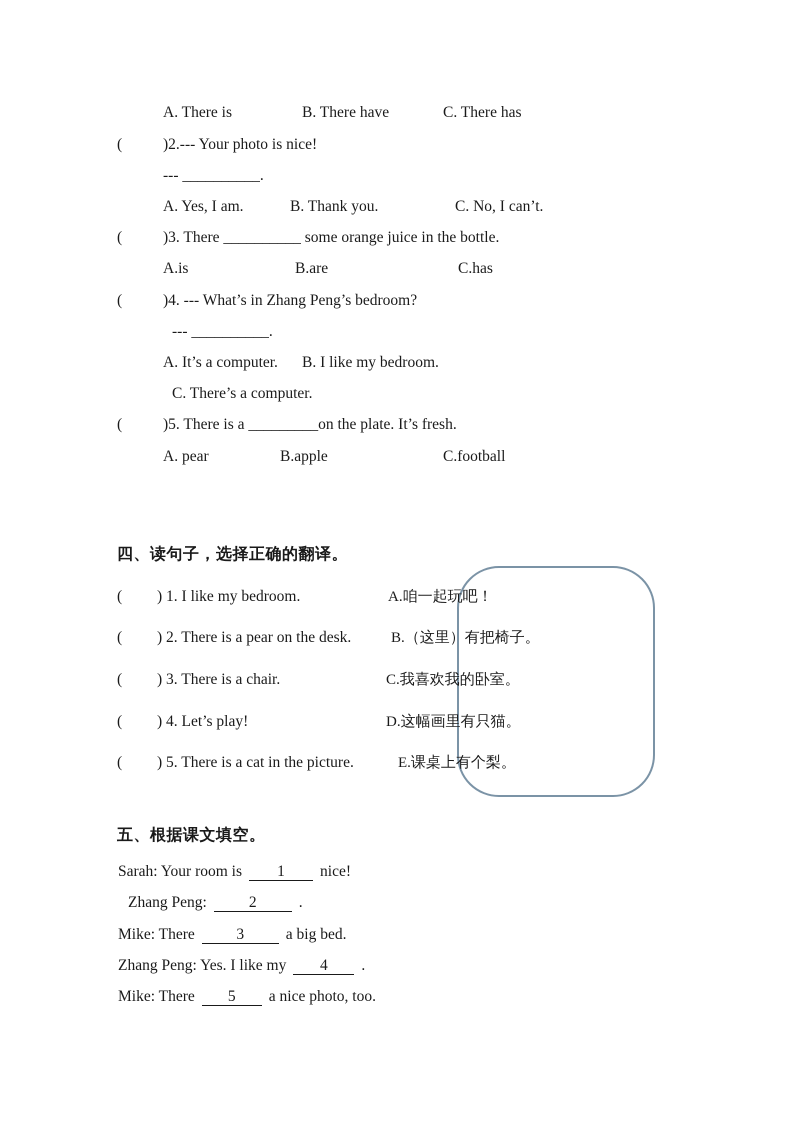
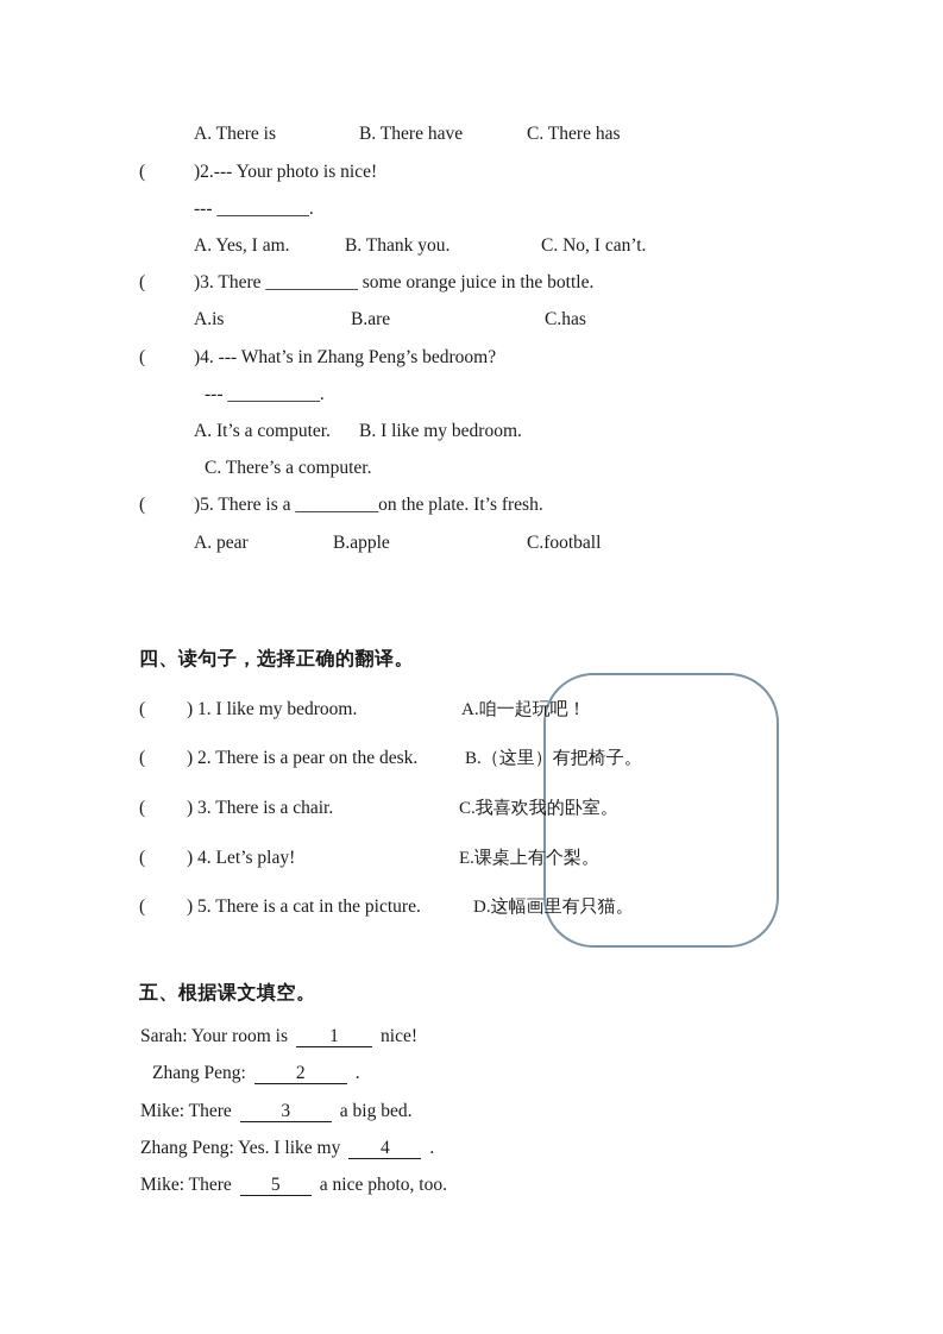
  A. There is
  B. There have
  C. There has
  (
  )2.--- Your photo is nice!
  --- __________.
  A. Yes, I am.
  B. Thank you.
  C. No, I can’t.
  (
  )3. There __________ some orange juice in the bottle.
  A.is
  B.are
  C.has
  (
  )4. --- What’s in Zhang Peng’s bedroom?
  --- __________.
  A. It’s a computer.
  B. I like my bedroom.
  C. There’s a computer.
  (
  )5. There is a _________on the plate. It’s fresh.
  A. pear
  B.apple
  C.football
  四、读句子，选择正确的翻译。
  (
  ) 1. I like my bedroom.
  A.咱一起玩吧！
  (
  ) 2. There is a pear on the desk.
  B.（这里）有把椅子。
  (
  ) 3. There is a chair.
  C.我喜欢我的卧室。
  (
  ) 4. Let’s play!
- D.这幅画里有只猫。
+ E.课桌上有个梨。
  (
  ) 5. There is a cat in the picture.
- E.课桌上有个梨。
+ D.这幅画里有只猫。
  五、根据课文填空。
  Sarah: Your room is 1 nice!
  Zhang Peng: 2 .
  Mike: There 3 a big bed.
  Zhang Peng: Yes. I like my 4 .
  Mike: There 5 a nice photo, too.
